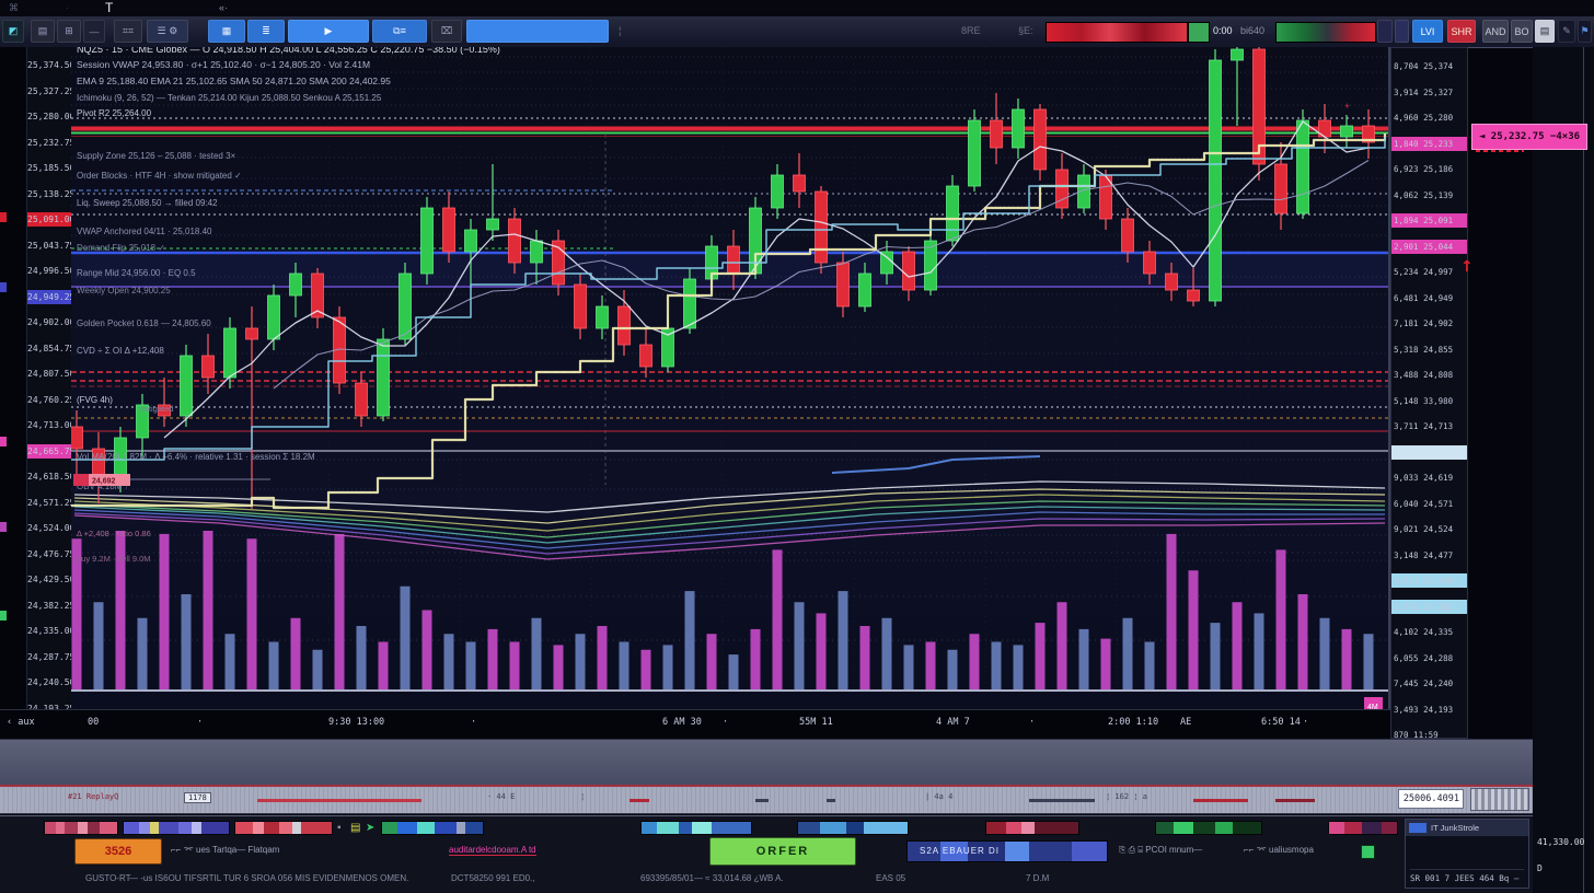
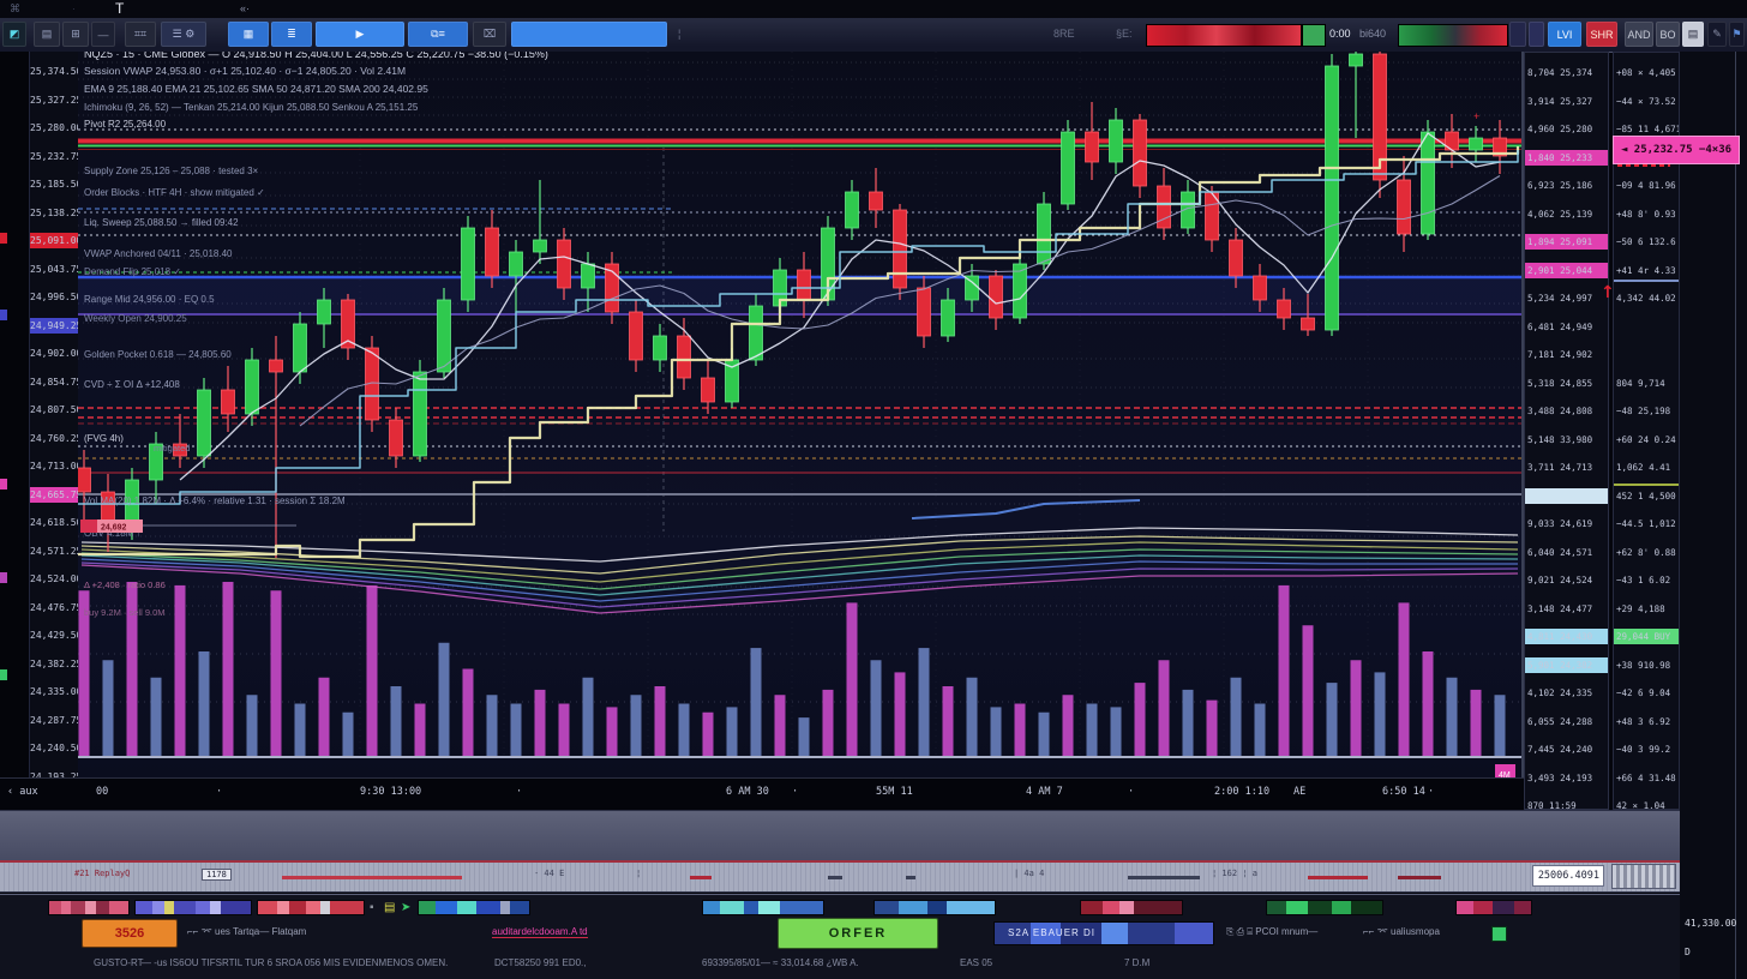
  ⌘
  ·
  T
  «·
  ◩
  ▤
  ⊞
  —
  ⌗⌗
  ☰ ⚙
  ▦
  ≣
  ▶
  ⧉≡
  ⌧
  LVI
  SHR
  AND
  BO
  ▤
  ✎
  ⚑
  ¦
  8RE
  §E:
  0:00
  bi640
  25,374.5
  25,327.2
  25,280.0
  25,232.7
  25,185.5
  25,138.2
  25,091.0
  25,043.7
  24,996.5
  24,949.2
  24,902.0
  24,854.7
  24,807.5
  24,760.2
  24,713.0
  24,665.7
  24,618.5
  24,571.2
  24,524.0
  24,476.7
  24,429.5
  24,382.2
  24,335.0
  24,287.7
  24,240.5
  24,193.2
  NQZ5 · 15 · CME Globex — O 24,918.50 H 25,404.00 L 24,556.25 C 25,220.75 −38.50 (−0.15%)
  Session VWAP 24,953.80 · σ+1 25,102.40 · σ−1 24,805.20 · Vol 2.41M
  EMA 9 25,188.40 EMA 21 25,102.65 SMA 50 24,871.20 SMA 200 24,402.95
  Ichimoku (9, 26, 52) — Tenkan 25,214.00 Kijun 25,088.50 Senkou A 25,151.25
  Pivot R2 25,264.00
  Supply Zone 25,126 – 25,088 · tested 3×
  Order Blocks · HTF 4H · show mitigated ✓
  Liq. Sweep 25,088.50 → filled 09:42
  VWAP Anchored 04/11 · 25,018.40
  Demand Flip 25,018 ✓
  Range Mid 24,956.00 · EQ 0.5
  Weekly Open 24,900.25
  Golden Pocket 0.618 — 24,805.60
  CVD ÷ Σ OI Δ +12,408
  (FVG 4h)
  mitigated
  Vol MA(20) 1.82M · Δ +6.4% · relative 1.31 · session Σ 18.2M
  OBV 4.18M ↑
  Δ +2,408 · ratio 0.86
  buy 9.2M · sell 9.0M
  +
  ‹ aux
  00
  ·
  9:30 13:00
  ·
  6 AM 30
  ·
  55M 11
  4 AM 7
  ·
  2:00 1:10
  AE
  6:50 14
  ·
  8,704 25,374
  3,914 25,327
  4,960 25,280
  1,840 25,233
  6,923 25,186
  4,062 25,139
  1,894 25,091
  2,901 25,044
  5,234 24,997
  6,481 24,949
  7,181 24,902
  5,318 24,855
  3,488 24,808
  5,148 33,980
  3,711 24,713
  9,033 24,619
  6,040 24,571
  9,021 24,524
  3,148 24,477
  4,811 24,430
  5,901 24,382
  4,102 24,335
  6,055 24,288
  7,445 24,240
  3,493 24,193
  870 11:59
+ +08 × 4,405
+ −44 × 73.52
+ −85 11 4,671
+ −09 4 81.96
+ +48 8' 0.93
+ −50 6 132.6
+ +41 4r 4.33
+ 4,342 44.02
+ 804 9,714
+ −48 25,198
+ +60 24 0.24
+ 1,062 4.41
+ 452 1 4,500
+ −44.5 1,012
+ +62 8' 0.88
+ −43 1 6.02
+ +29 4,188
+ 29,044 BUY
+ +38 910.98
+ −42 6 9.04
+ +48 3 6.92
+ −40 3 99.2
+ +66 4 31.48
+ 42 × 1.04
  41,330.00
  D
  ◄ 25,232.75 −4×36
  ↑
  25006.4091
  #21 ReplayQ
  1178
  · 44 E
  ¦
  | 4a 4
  ¦ 162 ¦ a
  ▪
  ▤
  ➤
  3526
  ORFER
  S2A EBAUER DI
  ⌐⌐ ⌤ ues Tartqa— Flatqam
  auditardelcdooam.A td
  ⎘ ⎙ ⌸ PCOI mnum—
  ⌐⌐ ⌤ ualiusmopa
  GUSTO-RT
  — -us IS6OU TIFSRTIL TUR 6 SROA 056 MIS EVIDENMENOS OMEN.
  DCT58250 991 ED0.,
  693395/85/01— ≈ 33,014.68 ¿WB A.
  EAS 05
  7 D.M
- IT JunkStrole
- SR 001 7 JEES 464 Bq —
